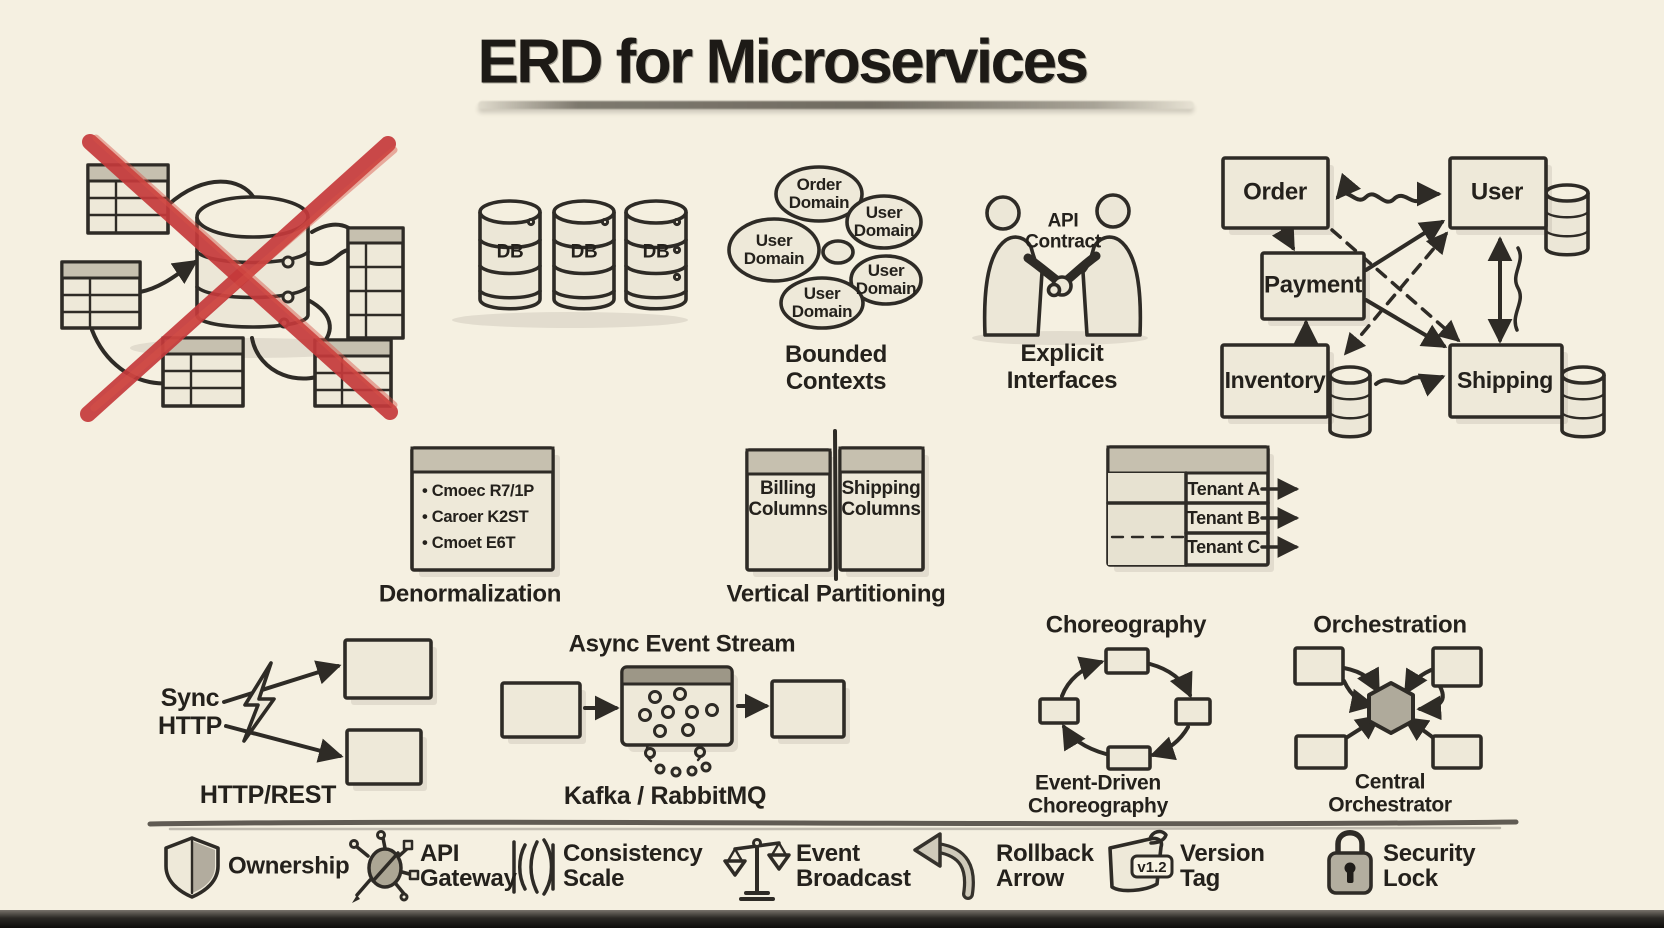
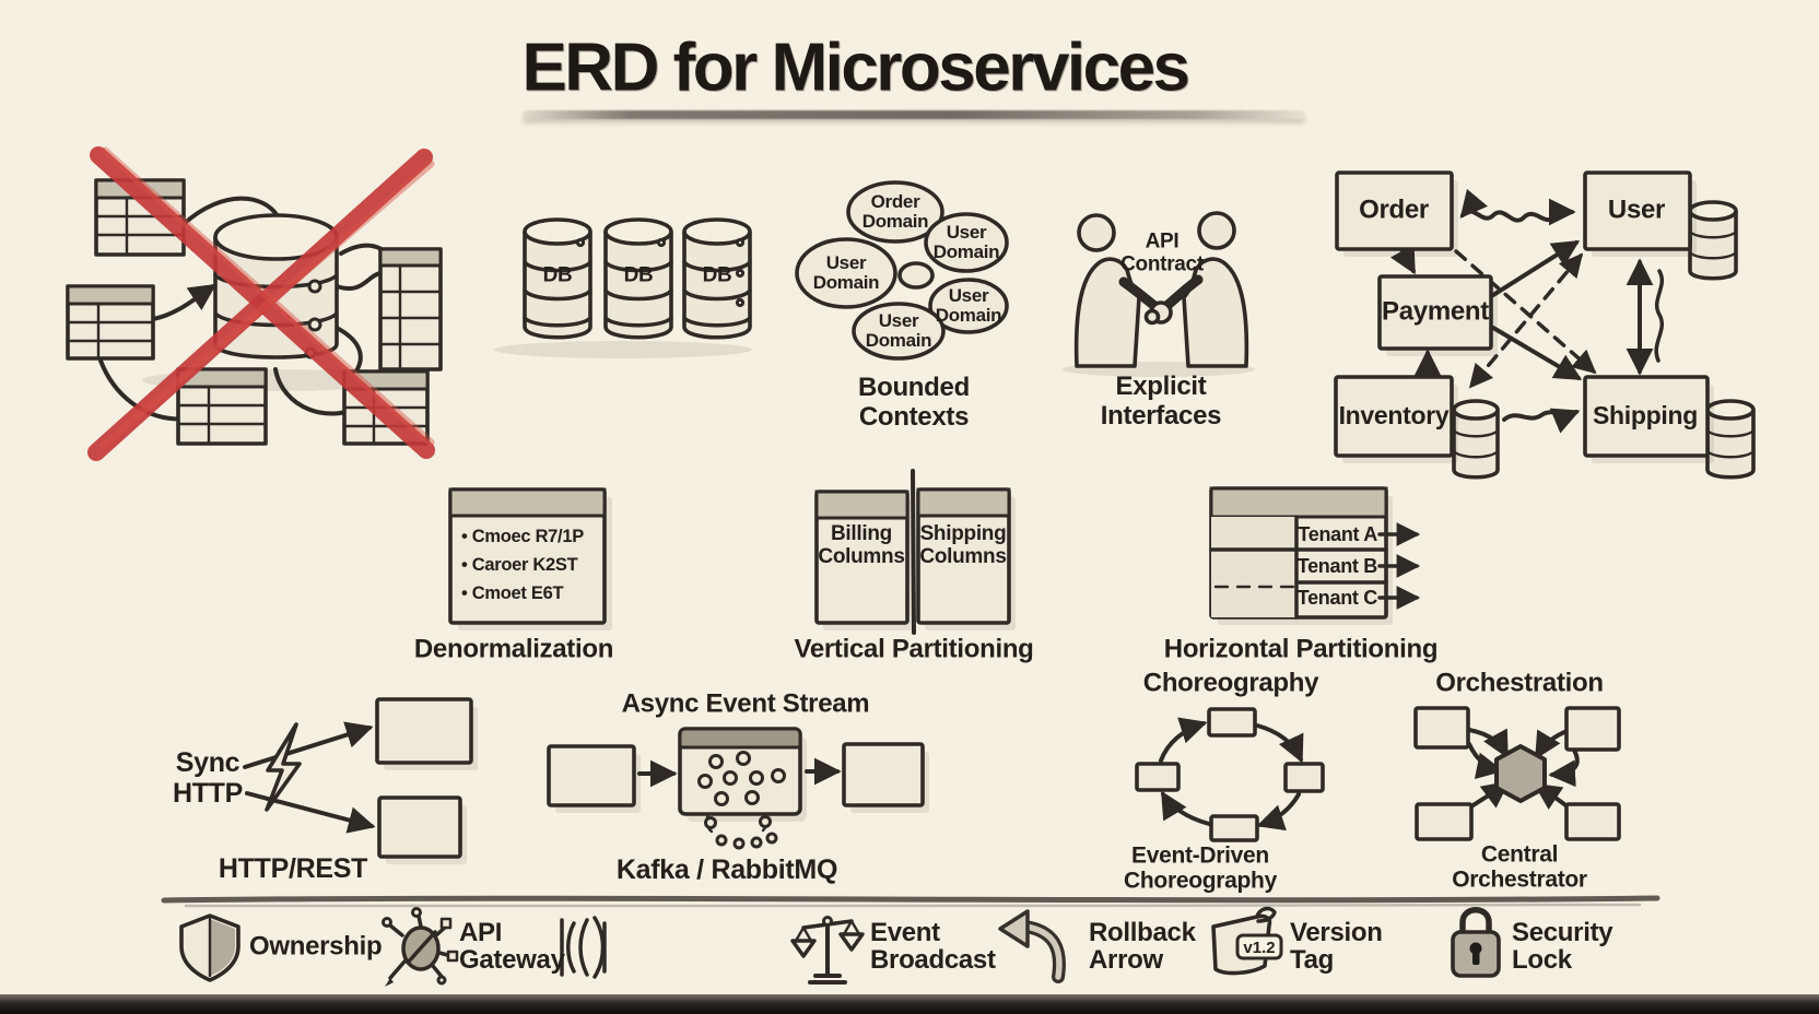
  v1.2
  ERD for Microservices
  DB
  DB
  DB
  Order
  Domain
  User
  Domain
  User
  Domain
  User
  Domain
  User
  Domain
  Bounded
  Contexts
  API
  Contract
  Explicit
  Interfaces
  Order
  User
  Payment
  Inventory
  Shipping
  • Cmoec R7/1P
  • Caroer K2ST
  • Cmoet E6T
  Denormalization
  Billing
  Columns
  Shipping
  Columns
  Vertical Partitioning
  Tenant A
  Tenant B
  Tenant C
+ Horizontal Partitioning
  Sync
  HTTP
  HTTP/REST
  Async Event Stream
  Kafka / RabbitMQ
  Choreography
  Event-Driven
  Choreography
  Orchestration
  Central
  Orchestrator
  Ownership
  API
  Gateway
- Consistency
- Scale
  Event
  Broadcast
  Rollback
  Arrow
  Version
  Tag
  Security
  Lock
